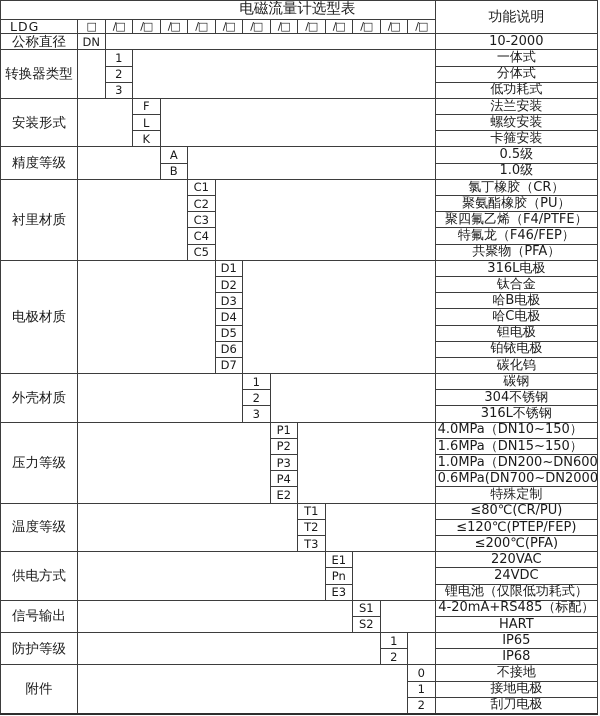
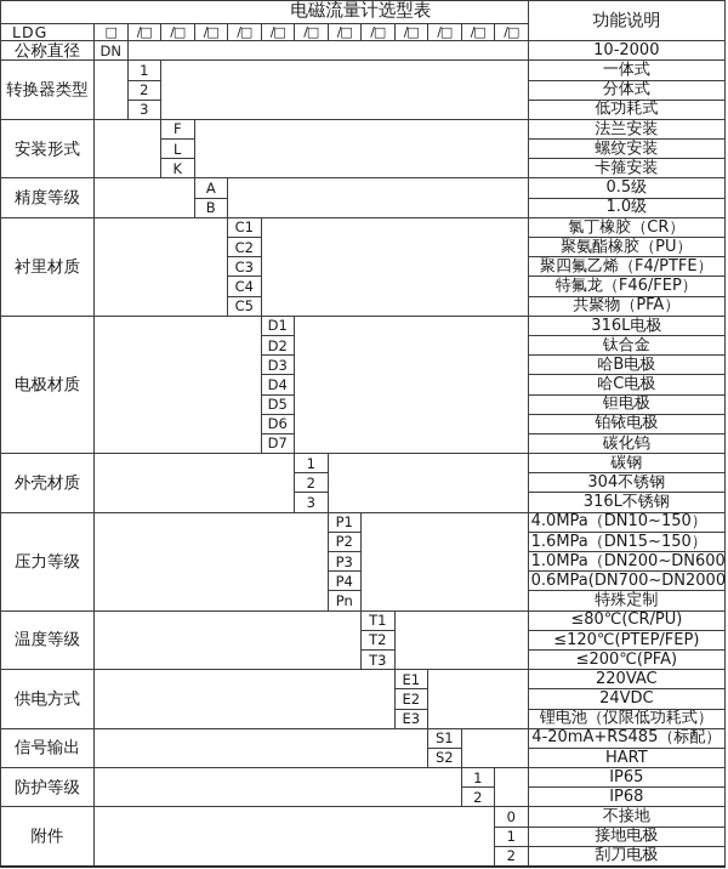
  电磁流量计选型表	功能说明
  LDG	□	/□	/□	/□	/□	/□	/□	/□	/□	/□	/□	/□	/□
  公称直径	DN		10-2000
  转换器类型		1		一体式
  2	分体式
  3	低功耗式
  安装形式		F		法兰安装
  L	螺纹安装
  K	卡箍安装
  精度等级		A		0.5级
  B	1.0级
  衬里材质		C1		氯丁橡胶（CR）
  C2	聚氨酯橡胶（PU）
  C3	聚四氟乙烯（F4/PTFE）
  C4	特氟龙（F46/FEP）
  C5	共聚物（PFA）
  电极材质		D1		316L电极
  D2	钛合金
  D3	哈B电极
  D4	哈C电极
  D5	钽电极
  D6	铂铱电极
  D7	碳化钨
  外壳材质		1		碳钢
  2	304不锈钢
  3	316L不锈钢
  压力等级		P1		4.0MPa（DN10~150）
  P2	1.6MPa（DN15~150）
  P3	1.0MPa（DN200~DN600
  P4	0.6MPa(DN700~DN2000
- E2	特殊定制
+ Pn	特殊定制
  温度等级		T1		≤80℃(CR/PU)
  T2	≤120℃(PTEP/FEP)
  T3	≤200℃(PFA)
  供电方式		E1		220VAC
- Pn	24VDC
+ E2	24VDC
  E3	锂电池（仅限低功耗式）
  信号输出		S1		4-20mA+RS485（标配）
  S2	HART
  防护等级		1		IP65
  2	IP68
  附件		0	不接地
  1	接地电极
  2	刮刀电极
